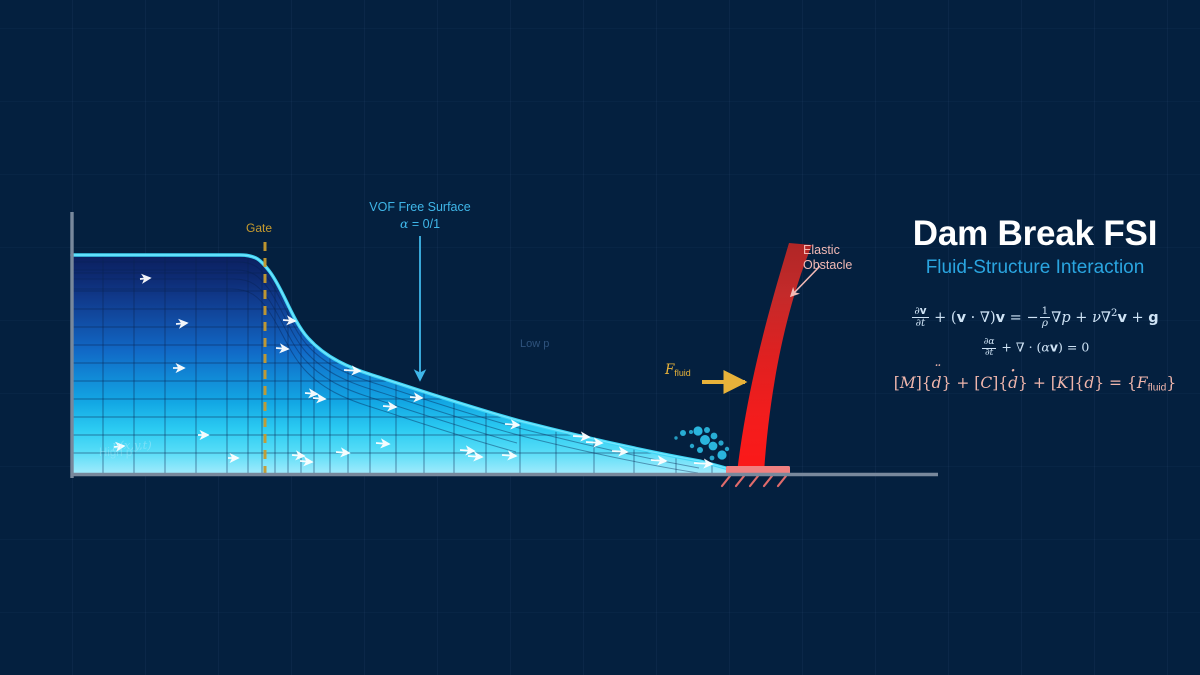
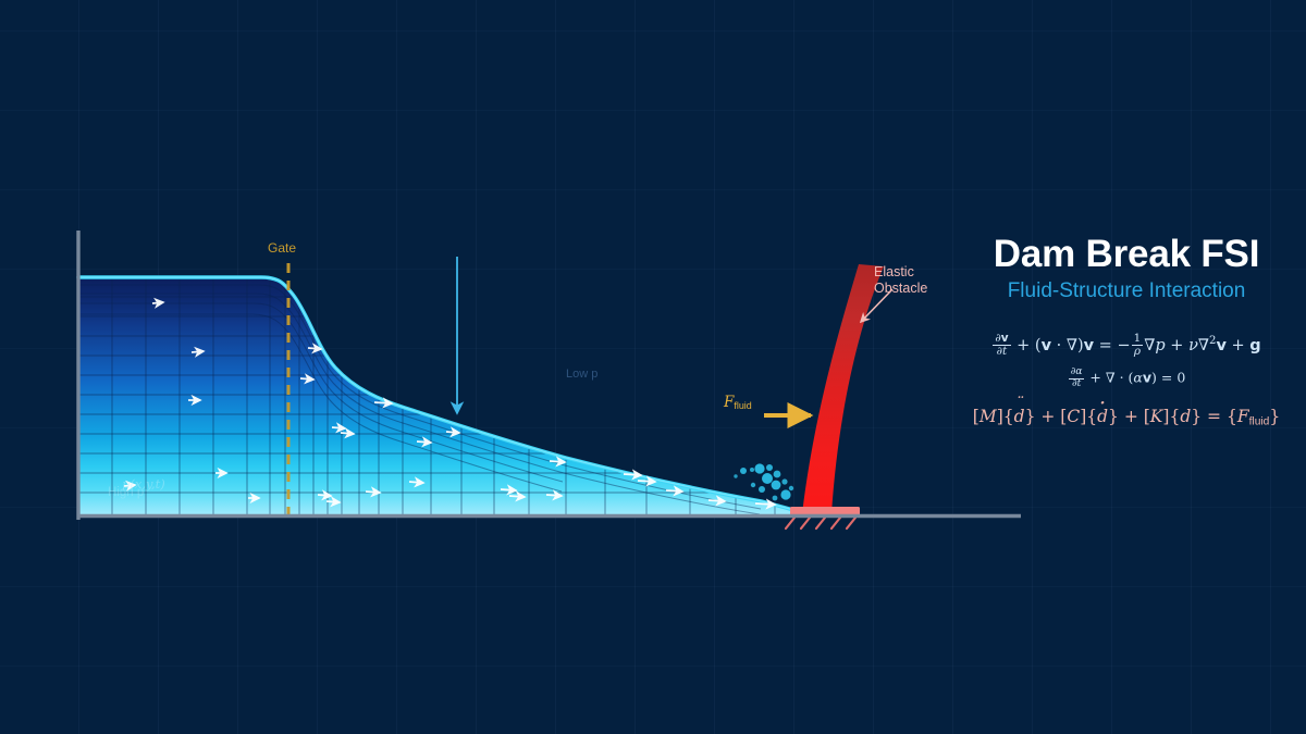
- VOF Free Surface
- α = 0/1
  Gate
  Elastic
  Obstacle
  Ffluid
  Low p
  p(x,y,t)
  High p
  Dam Break FSI
  Fluid-Structure Interaction
  ∂v
  ∂t
  + (v · ∇)v = −
  1
  ρ
  ∇p + ν∇2v + g
  ∂α
  ∂t
  + ∇ · (αv) = 0
  [M]{d} + [C]{d} + [K]{d} = {Ffluid}
